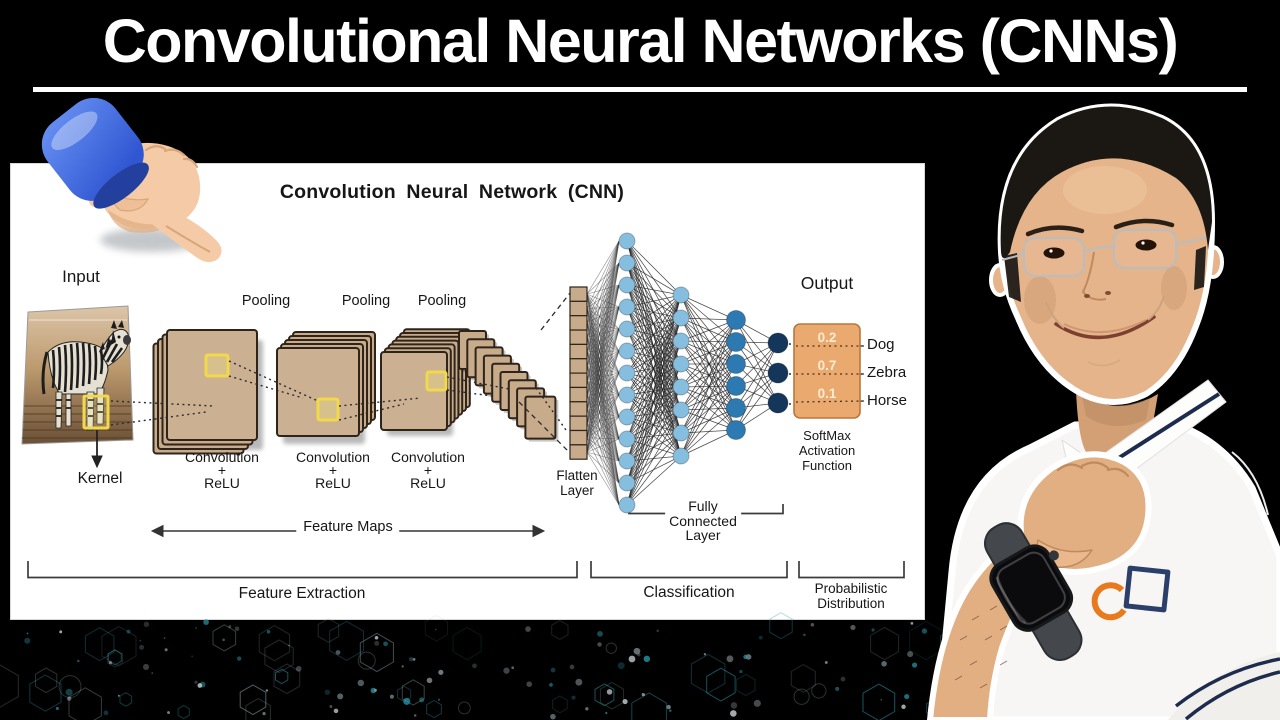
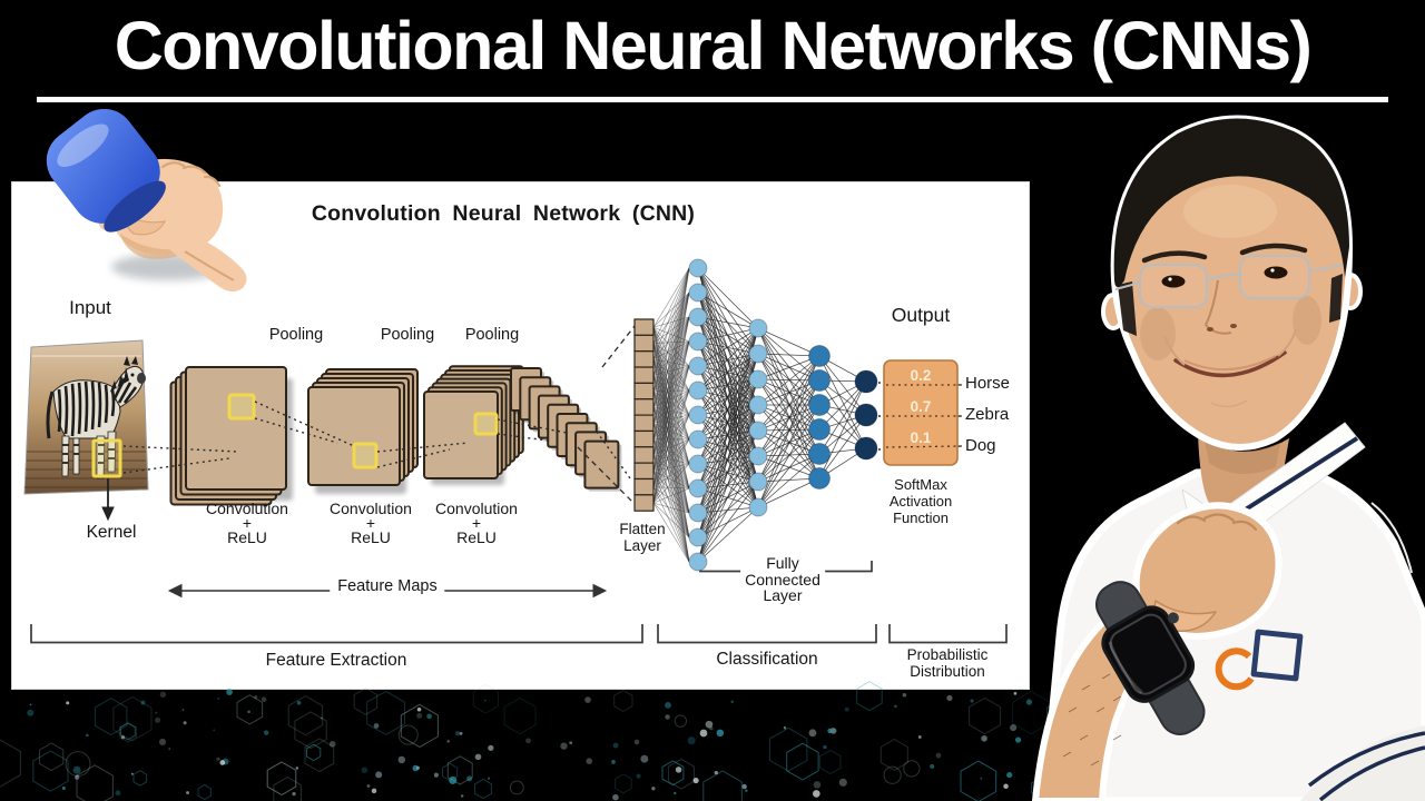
  Convolutional Neural Networks (CNNs)
  Convolution Neural Network (CNN)
  Input
  Pooling
  Pooling
  Pooling
  Convolution
  +
  ReLU
  Convolution
  +
  ReLU
  Convolution
  +
  ReLU
  Kernel
  Feature Maps
  Flatten
  Layer
  Fully
  Connected
  Layer
  Output
  0.2
  0.7
  0.1
- Dog
+ Horse
  Zebra
- Horse
+ Dog
  SoftMax
  Activation
  Function
  Feature Extraction
  Classification
  Probabilistic
  Distribution
